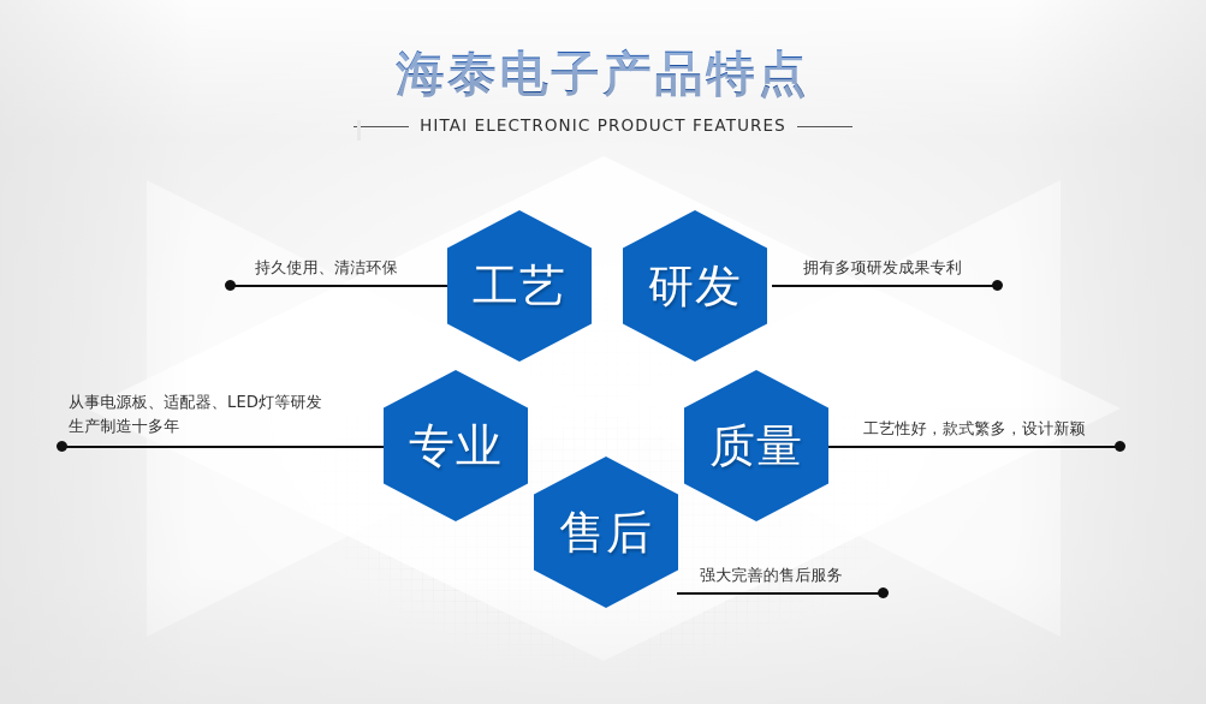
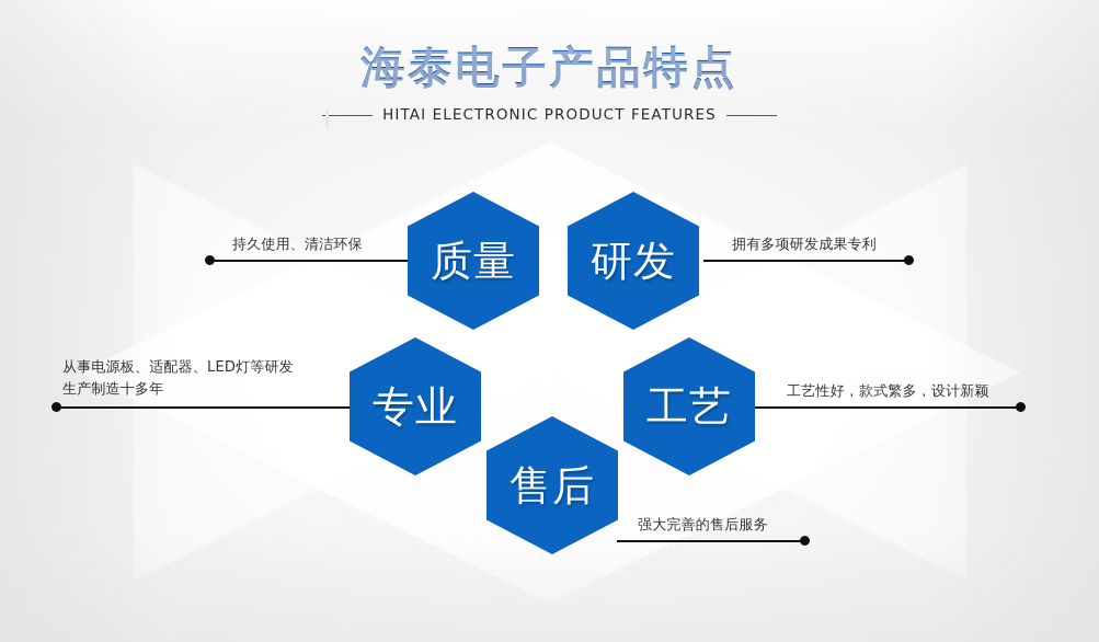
  海泰电子产品特点
  HITAI ELECTRONIC PRODUCT FEATURES
  持久使用、清洁环保
  拥有多项研发成果专利
  从事电源板、适配器、LED灯等研发
  生产制造十多年
  工艺性好，款式繁多，设计新颖
  强大完善的售后服务
- 工艺
+ 质量
  研发
  专业
- 质量
+ 工艺
  售后
